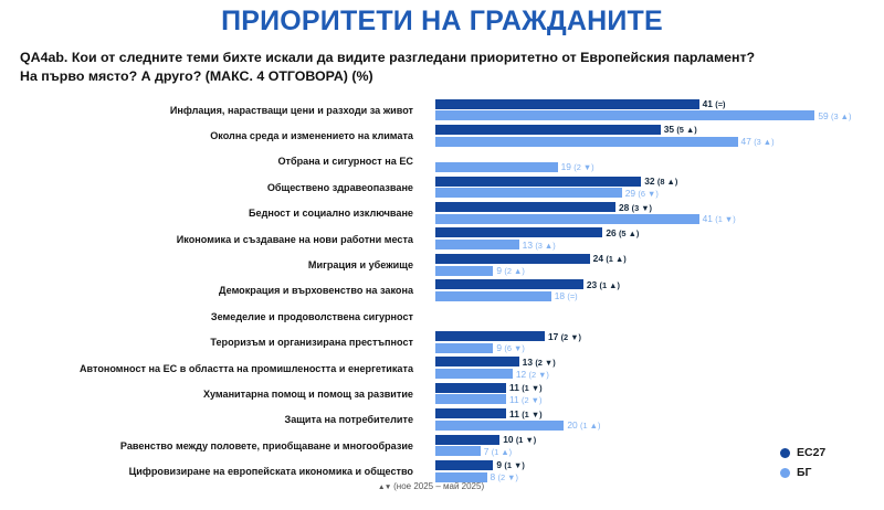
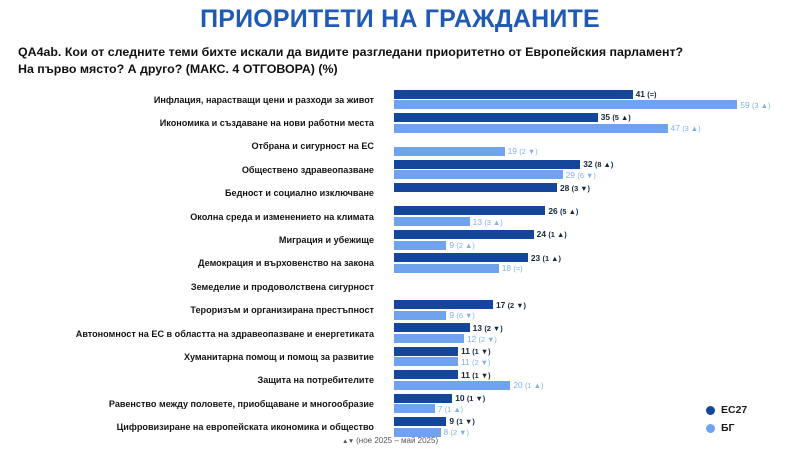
  ПРИОРИТЕТИ НА ГРАЖДАНИТЕ
  QA4ab. Кои от следните теми бихте искали да видите разгледани приоритетно от Европейския парламент? На първо място? А друго? (МАКС. 4 ОТГОВОРА) (%)
  Инфлация, нарастващи цени и разходи за живот
  41 (=)
  59 (3 ▲)
- Околна среда и изменението на климата
+ Икономика и създаване на нови работни места
  35 (5 ▲)
  47 (3 ▲)
  Отбрана и сигурност на ЕС
  19 (2 ▼)
  Обществено здравеопазване
  32 (8 ▲)
  29 (6 ▼)
  Бедност и социално изключване
  28 (3 ▼)
- 41 (1 ▼)
- Икономика и създаване на нови работни места
+ Околна среда и изменението на климата
  26 (5 ▲)
  13 (3 ▲)
  Миграция и убежище
  24 (1 ▲)
  9 (2 ▲)
  Демокрация и върховенство на закона
  23 (1 ▲)
  18 (=)
  Земеделие и продоволствена сигурност
  Тероризъм и организирана престъпност
  17 (2 ▼)
  9 (6 ▼)
- Автономност на ЕС в областта на промишлеността и енергетиката
+ Автономност на ЕС в областта на здравеопазване и енергетиката
  13 (2 ▼)
  12 (2 ▼)
  Хуманитарна помощ и помощ за развитие
  11 (1 ▼)
  11 (2 ▼)
  Защита на потребителите
  11 (1 ▼)
  20 (1 ▲)
  Равенство между половете, приобщаване и многообразие
  10 (1 ▼)
  7 (1 ▲)
  Цифровизиране на европейската икономика и общество
  9 (1 ▼)
  8 (2 ▼)
  (ное 2025 – май 2025)
  ЕС27
  БГ
